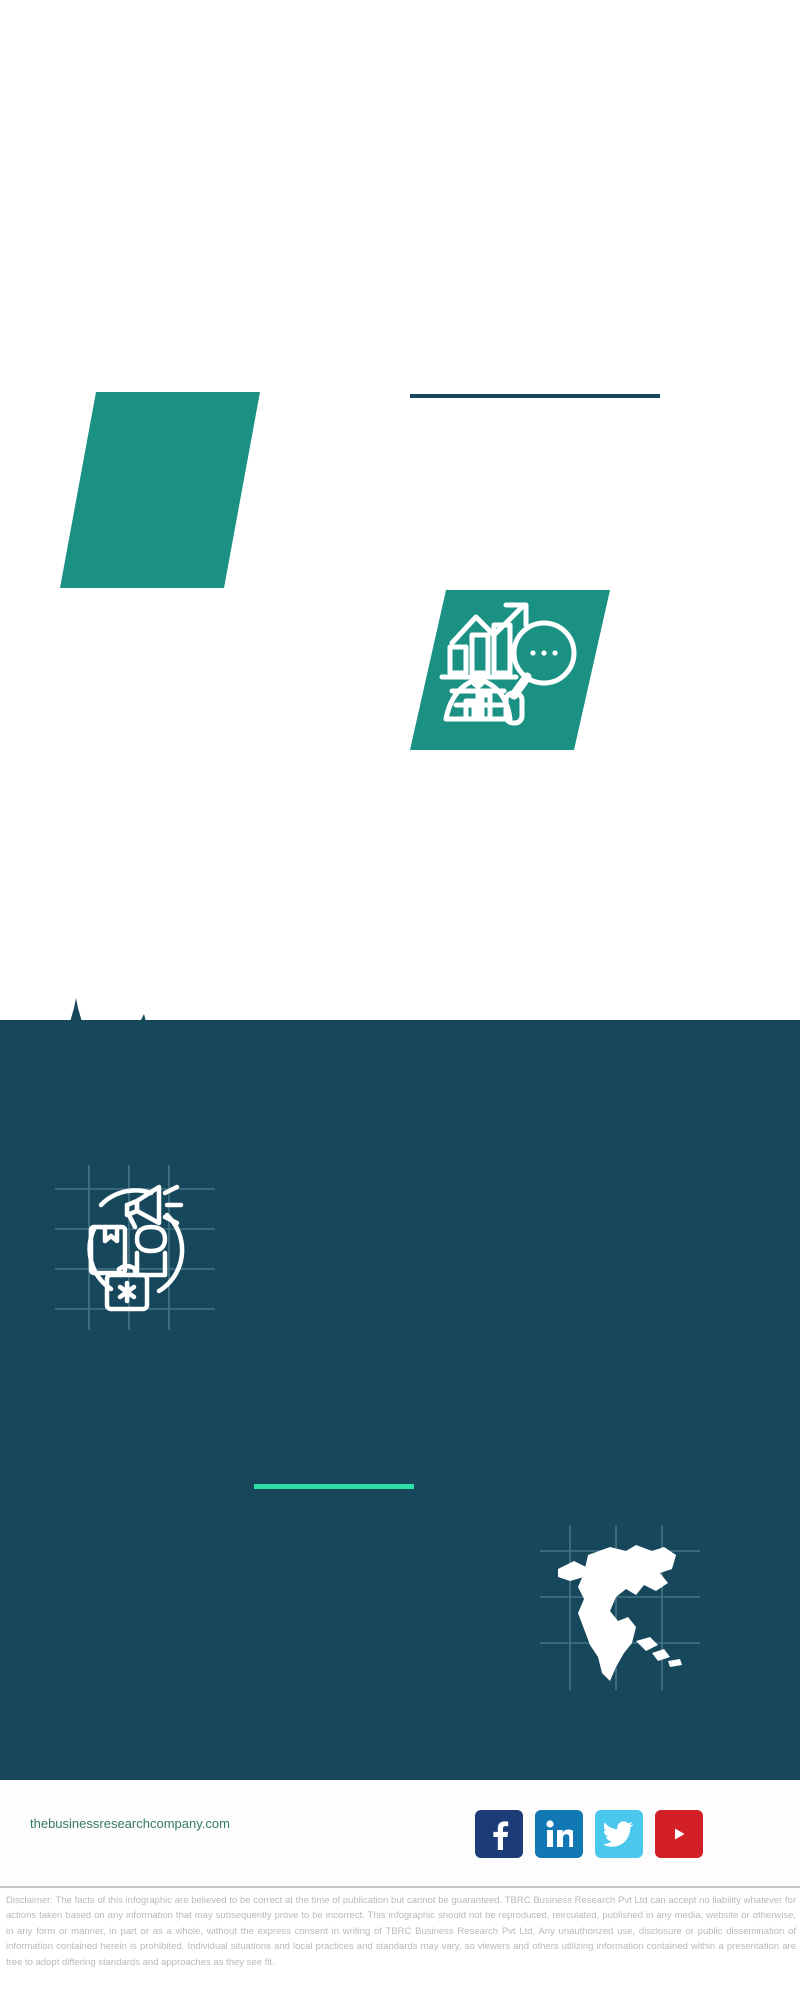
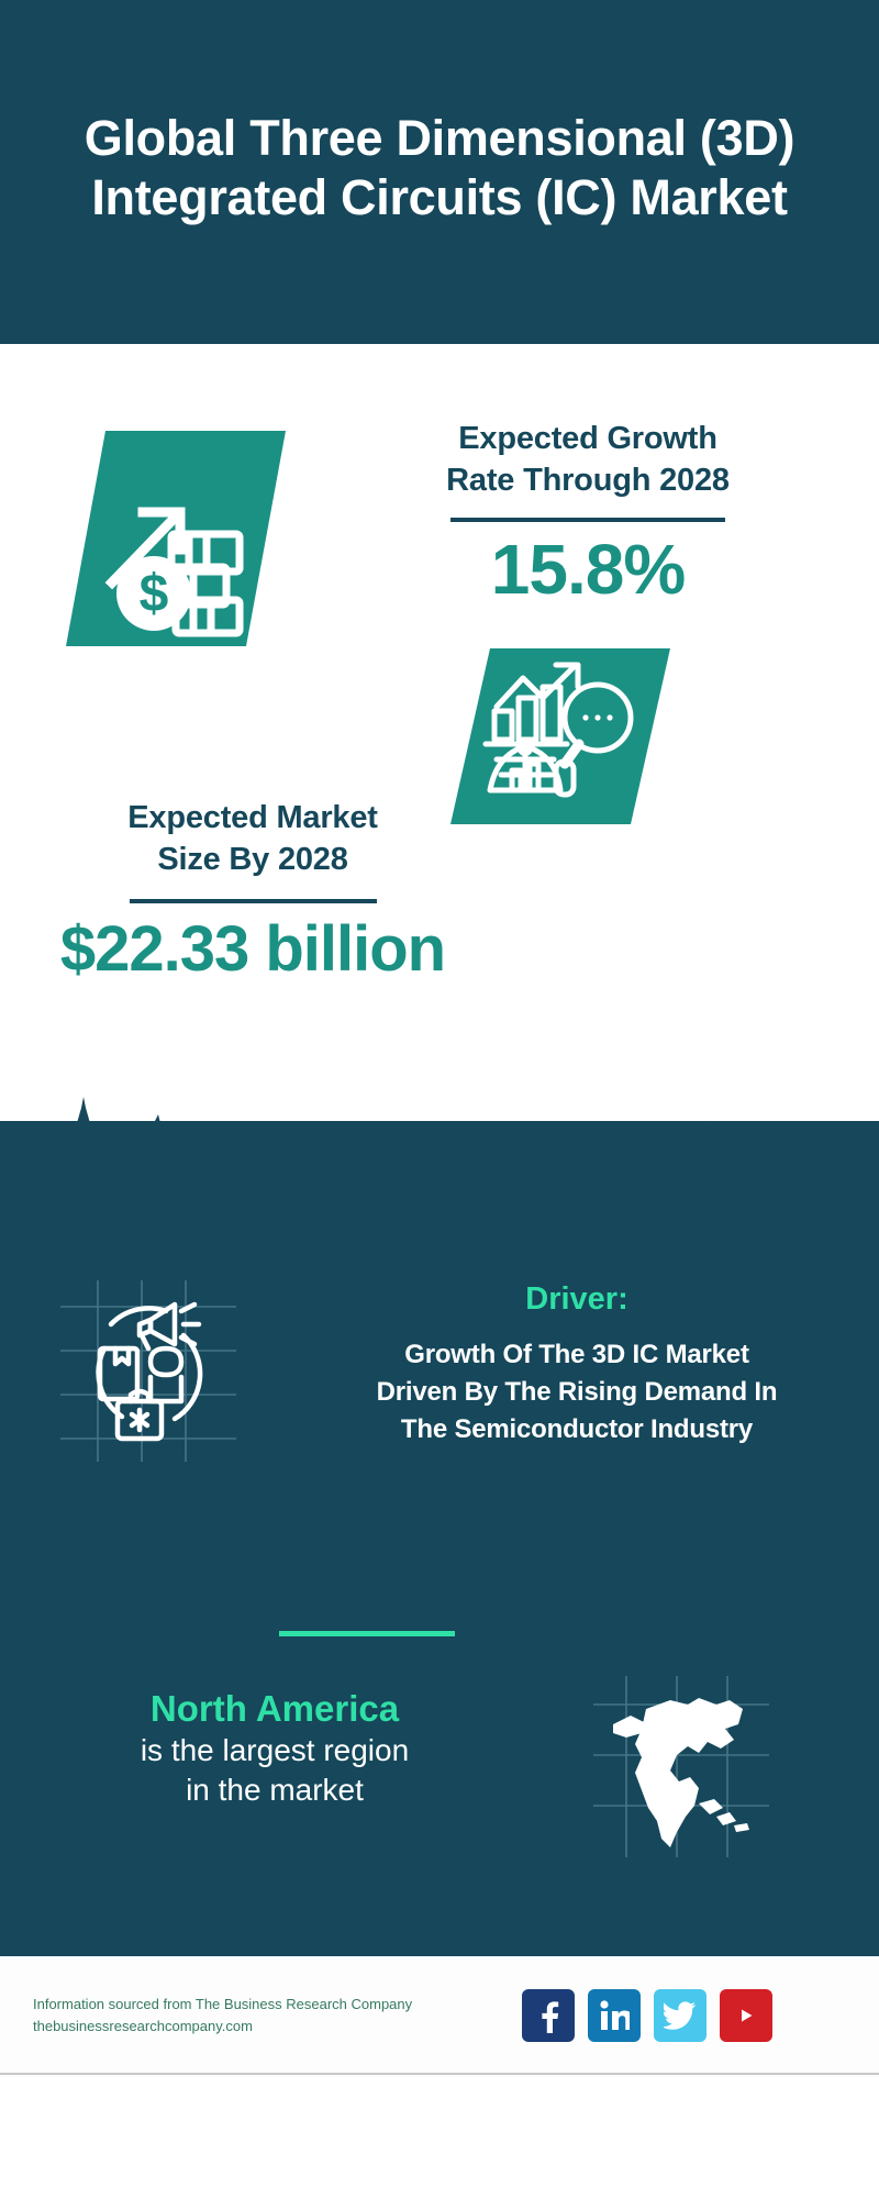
+ Global Three Dimensional (3D) Integrated Circuits (IC) Market
+ $
+ Expected Growth
+ Rate Through 2028
+ 15.8%
+ Expected Market
+ Size By 2028
+ $22.33 billion
+ Driver:
+ Growth Of The 3D IC Market
+ Driven By The Rising Demand In
+ The Semiconductor Industry
+ North America
+ is the largest region
+ in the market
+ Information sourced from The Business Research Company
  thebusinessresearchcompany.com
- Disclaimer: The facts of this infographic are believed to be correct at the time of publication but cannot be guaranteed. TBRC Business Research Pvt Ltd can accept no liability whatever for actions taken based on any information that may subsequently prove to be incorrect. This infographic should not be reproduced, reirculated, published in any media, website or otherwise, in any form or manner, in part or as a whole, without the express consent in writing of TBRC Business Research Pvt Ltd. Any unauthorized use, disclosure or public dissemination of information contained herein is prohibited. Individual situations and local practices and standards may vary, so viewers and others utilizing information contained within a presentation are free to adopt differing standards and approaches as they see fit.
